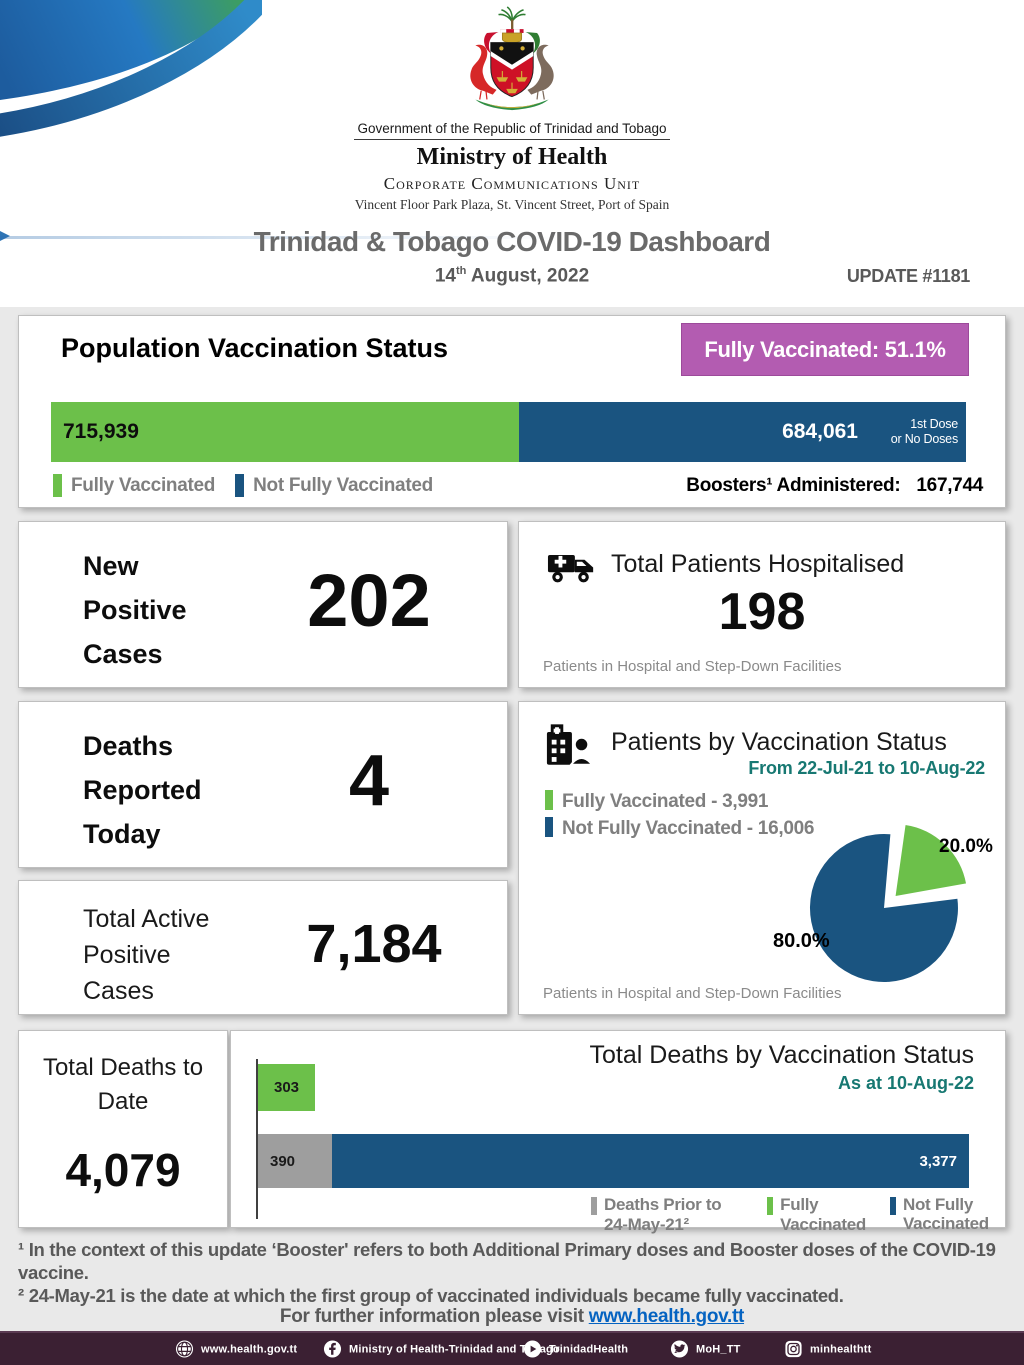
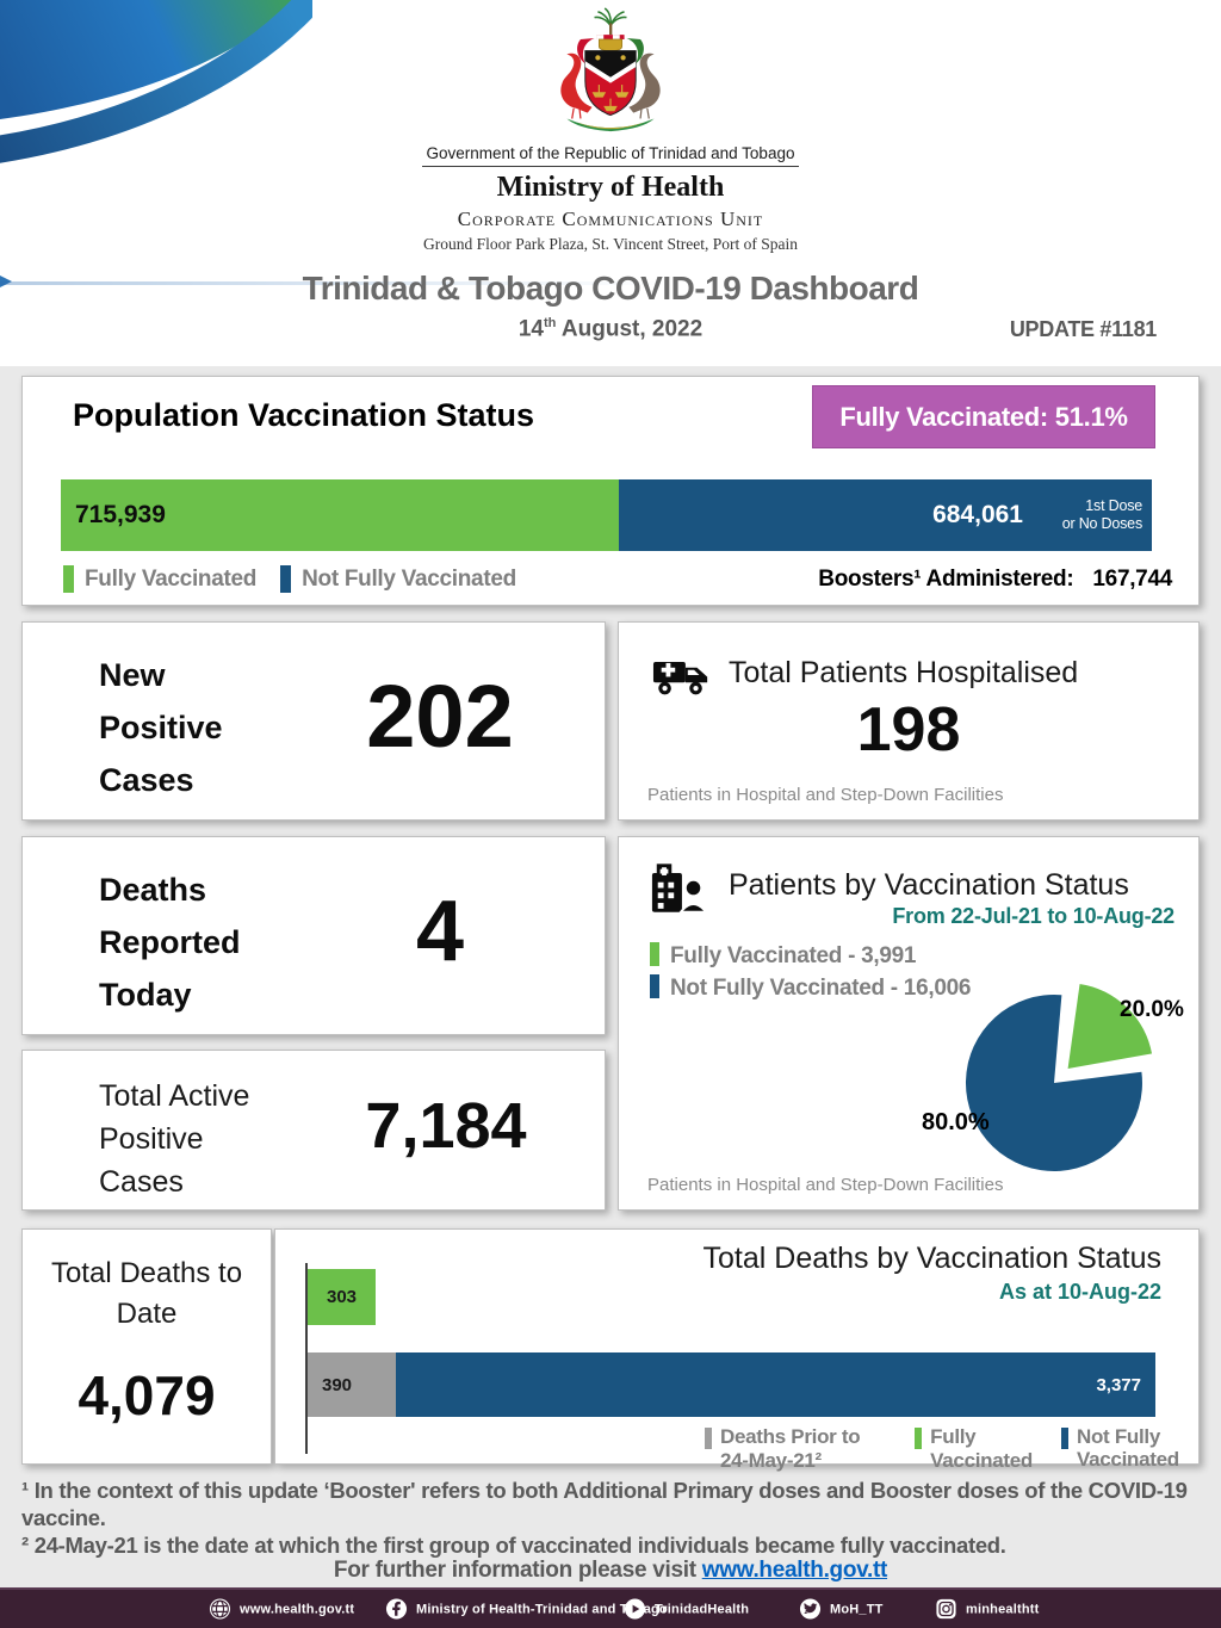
  Government of the Republic of Trinidad and Tobago
  Ministry of Health
  Corporate Communications Unit
- Vincent Floor Park Plaza, St. Vincent Street, Port of Spain
+ Ground Floor Park Plaza, St. Vincent Street, Port of Spain
  Trinidad & Tobago COVID-19 Dashboard
  14th August, 2022
  UPDATE #1181
  Population Vaccination Status
  Fully Vaccinated: 51.1%
  715,939
  684,061
  1st Dose
  or No Doses
  Fully Vaccinated
  Not Fully Vaccinated
  Boosters¹ Administered: 167,744
  New Positive Cases
  202
  Total Patients Hospitalised
  198
  Patients in Hospital and Step-Down Facilities
  Deaths Reported Today
  4
  Patients by Vaccination Status
  From 22-Jul-21 to 10-Aug-22
  Fully Vaccinated - 3,991
  Not Fully Vaccinated - 16,006
  20.0%
  80.0%
  Patients in Hospital and Step-Down Facilities
  Total Active Positive Cases
  7,184
  Total Deaths to Date
  4,079
  Total Deaths by Vaccination Status
  As at 10-Aug-22
  303
  390
  3,377
  Deaths Prior to 24-May-21²
  Fully Vaccinated
  Not Fully Vaccinated
  ¹ In the context of this update ‘Booster' refers to both Additional Primary doses and Booster doses of the COVID-19 vaccine.
  ² 24-May-21 is the date at which the first group of vaccinated individuals became fully vaccinated.
  For further information please visit www.health.gov.tt
  www.health.gov.tt
  Ministry of Health-Trinidad and Tago
  TrinidadHealth
  MoH_TT
  minhealthtt
